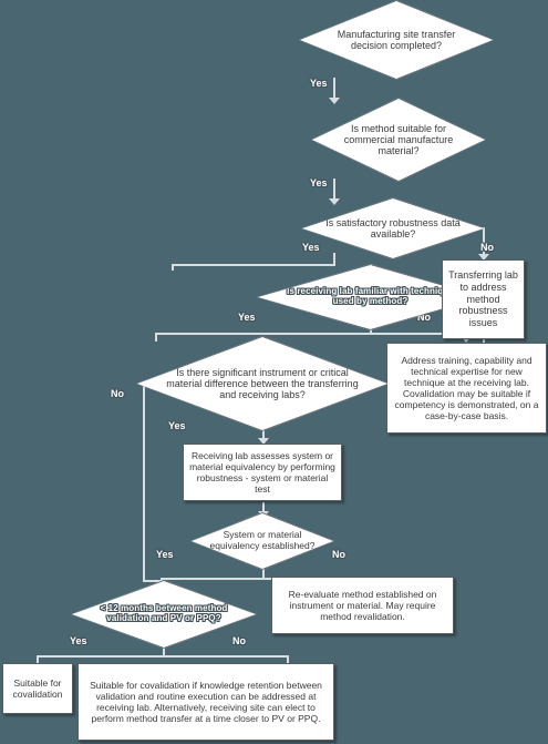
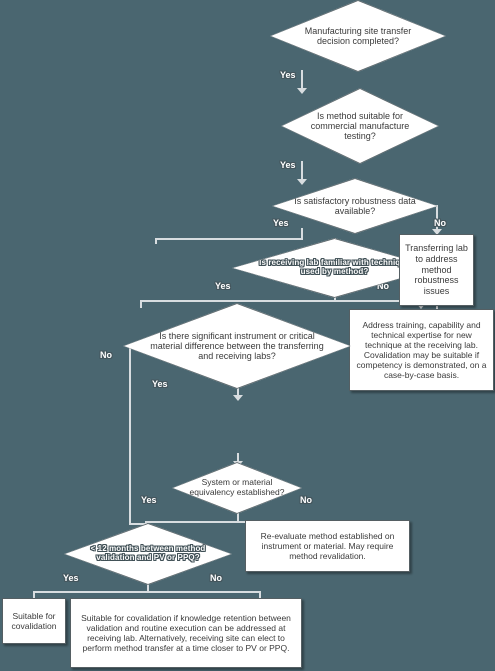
  Yes
  Yes
  Yes
  No
  Yes
  No
  No
  Yes
  Yes
  No
  Yes
  No
  Manufacturing site transfer decision completed?
- Is method suitable for commercial manufacture material?
+ Is method suitable for commercial manufacture testing?
  Is satisfactory robustness data available?
  Is receiving lab familiar with techniq used by method?
  Transferring lab to address method robustness issues
  Address training, capability and technical expertise for new technique at the receiving lab. Covalidation may be suitable if competency is demonstrated, on a case-by-case basis.
  Is there significant instrument or critical material difference between the transferring and receiving labs?
- Receiving lab assesses system or material equivalency by performing robustness - system or material test
  System or material equivalency established?
  Re-evaluate method established on instrument or material. May require method revalidation.
  < 12 months between method validation and PV or PPQ?
  Suitable for covalidation
  Suitable for covalidation if knowledge retention between validation and routine execution can be addressed at receiving lab. Alternatively, receiving site can elect to perform method transfer at a time closer to PV or PPQ.
